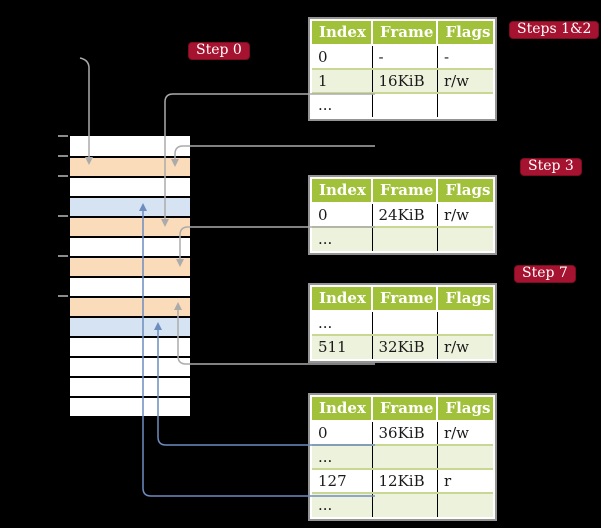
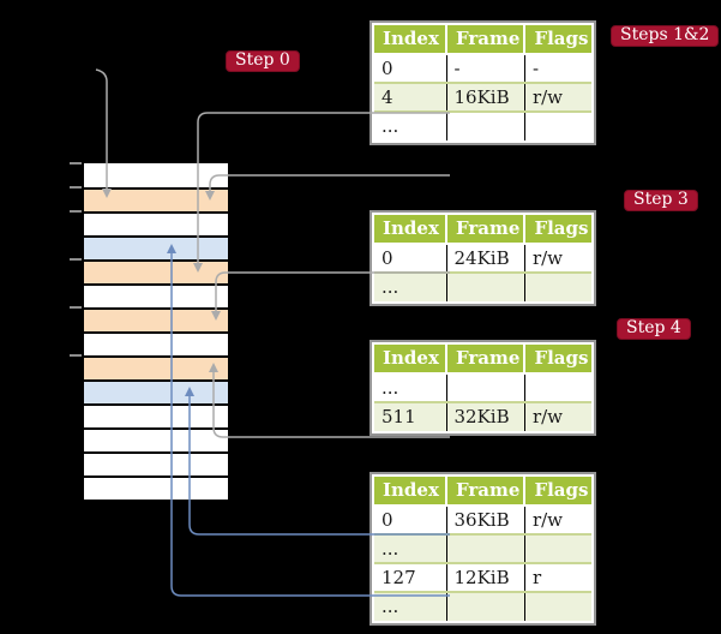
  Step 0
  Steps 1&2
  Step 3
- Step 7
+ Step 4
  Index	Frame	Flags
  0	-	-
- 1	16KiB	r/w
+ 4	16KiB	r/w
  ...
  Index	Frame	Flags
  0	24KiB	r/w
  ...
  Index	Frame	Flags
  ...
  511	32KiB	r/w
  Index	Frame	Flags
  0	36KiB	r/w
  ...
  127	12KiB	r
  ...
